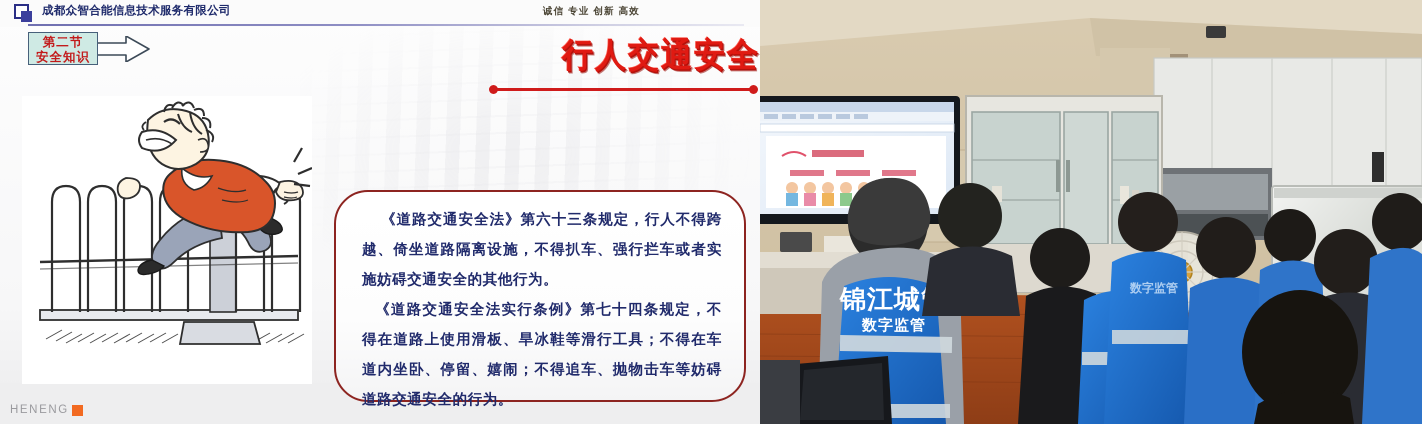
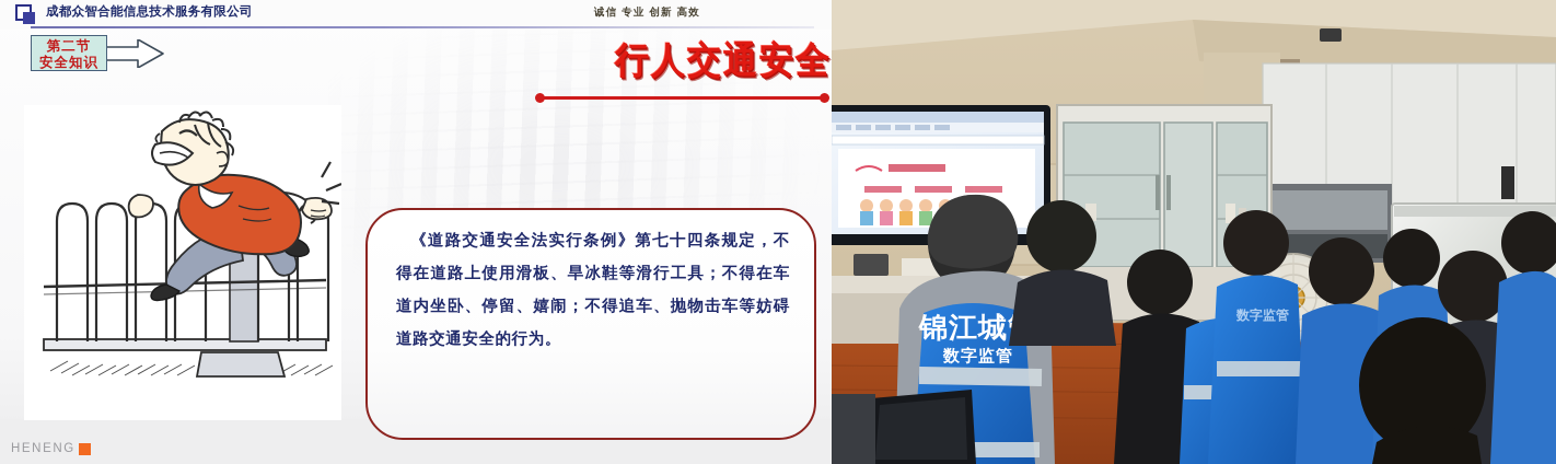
  成都众智合能信息技术服务有限公司
  诚信 专业 创新 高效
  第二节
  安全知识
  行人交通安全
- 《道路交通安全法》第六十三条规定，行人不得跨越、倚坐道路隔离设施，不得扒车、强行拦车或者实施妨碍交通安全的其他行为。
  《道路交通安全法实行条例》第七十四条规定，不得在道路上使用滑板、旱冰鞋等滑行工具；不得在车道内坐卧、停留、嬉闹；不得追车、抛物击车等妨碍道路交通安全的行为。
  HENENG
  锦江城
  数字监管
  数字监管
